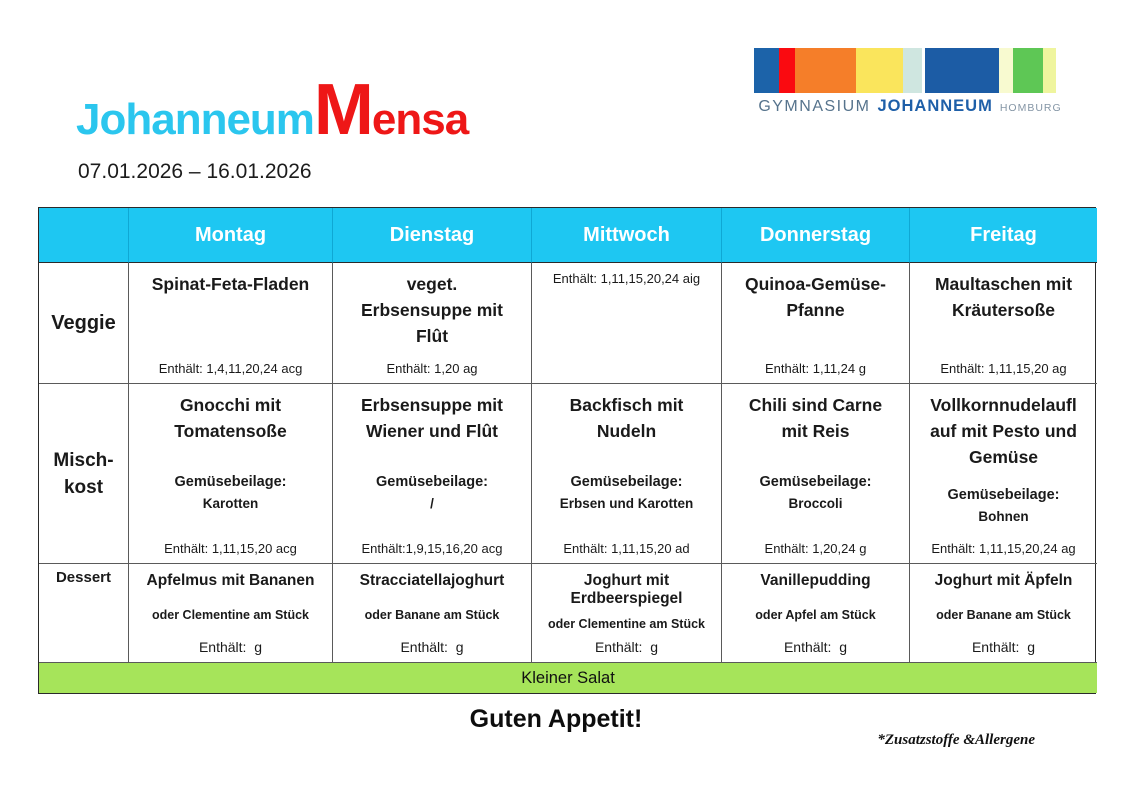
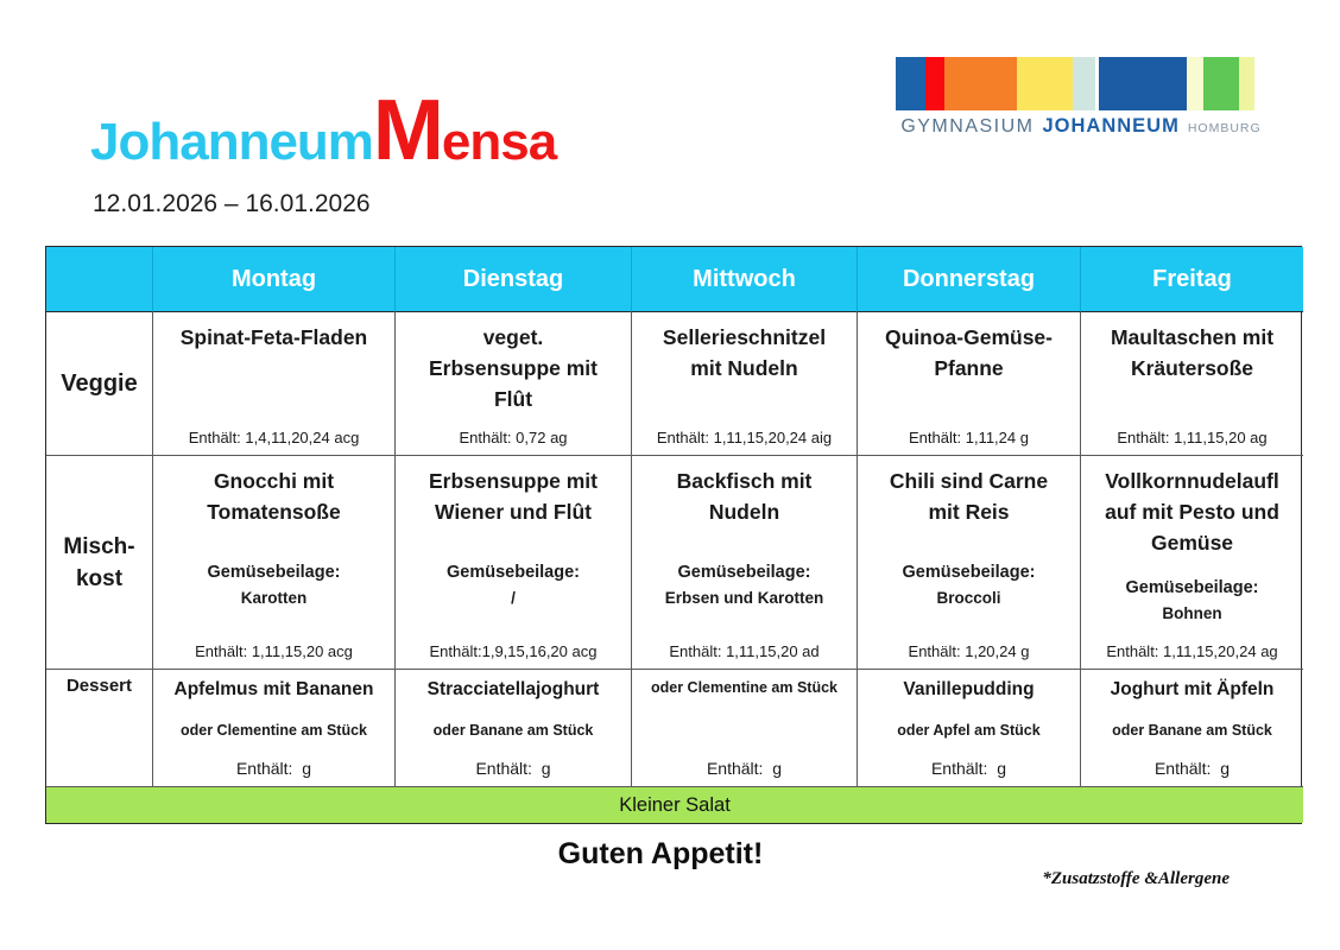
  Johanneum
  M
  ensa
- 07.01.2026 – 16.01.2026
+ 12.01.2026 – 16.01.2026
  GYMNASIUM
  JOHANNEUM
  HOMBURG
  Montag
  Dienstag
  Mittwoch
  Donnerstag
  Freitag
  Veggie
  Spinat-Feta-Fladen
  Enthält: 1,4,11,20,24 acg
  veget.
  Erbsensuppe mit
  Flût
- Enthält: 1,20 ag
+ Enthält: 0,72 ag
+ Sellerieschnitzel
+ mit Nudeln
  Enthält: 1,11,15,20,24 aig
  Quinoa-Gemüse-
  Pfanne
  Enthält: 1,11,24 g
  Maultaschen mit
  Kräutersoße
  Enthält: 1,11,15,20 ag
  Misch-
  kost
  Gnocchi mit
  Tomatensoße
  Gemüsebeilage:
  Karotten
  Enthält: 1,11,15,20 acg
  Erbsensuppe mit
  Wiener und Flût
  Gemüsebeilage:
  /
  Enthält:1,9,15,16,20 acg
  Backfisch mit
  Nudeln
  Gemüsebeilage:
  Erbsen und Karotten
  Enthält: 1,11,15,20 ad
  Chili sind Carne
  mit Reis
  Gemüsebeilage:
  Broccoli
  Enthält: 1,20,24 g
  Vollkornnudelaufl
  auf mit Pesto und
  Gemüse
  Gemüsebeilage:
  Bohnen
  Enthält: 1,11,15,20,24 ag
  Dessert
  Apfelmus mit Bananen
  oder Clementine am Stück
  Enthält: g
  Stracciatellajoghurt
  oder Banane am Stück
  Enthält: g
- Joghurt mit Erdbeerspiegel
  oder Clementine am Stück
  Enthält: g
  Vanillepudding
  oder Apfel am Stück
  Enthält: g
  Joghurt mit Äpfeln
  oder Banane am Stück
  Enthält: g
  Kleiner Salat
  Guten Appetit!
  *Zusatzstoffe &Allergene
